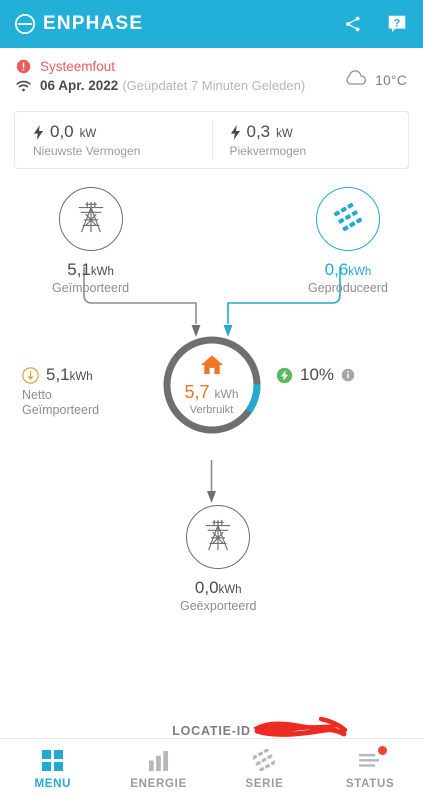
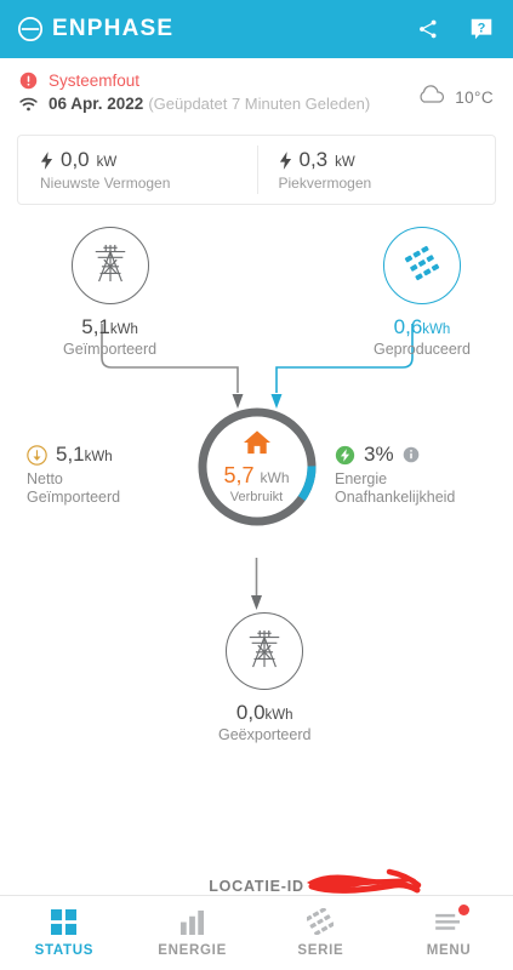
  ENPHASE
  ?
  Systeemfout
  06 Apr. 2022 (Geüpdatet 7 Minuten Geleden)
  10°C
  0,0
  kW
  Nieuwste Vermogen
  0,3
  kW
  Piekvermogen
  5,1kWh
  Geïmporteerd
  0,6kWh
  Geproduceerd
  5,7 kWh
  Verbruikt
  5,1kWh
  Netto Geïmporteerd
- 10%
+ 3%
+ Energie Onafhankelijkheid
  0,0kWh
  Geëxporteerd
  LOCATIE-ID
- MENU
+ STATUS
  ENERGIE
  SERIE
- STATUS
+ MENU
